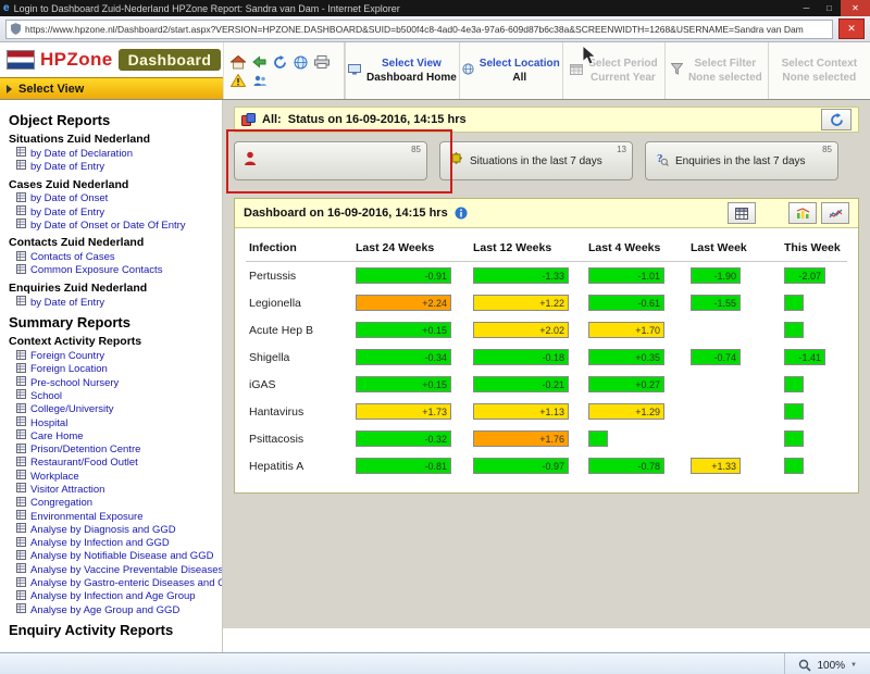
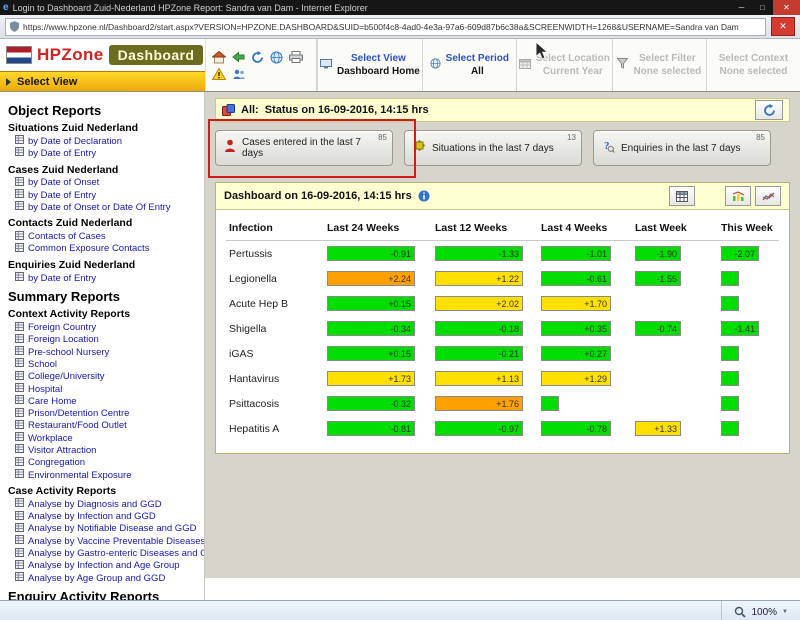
  e
  Login to Dashboard Zuid-Nederland HPZone Report: Sandra van Dam - Internet Explorer
  ─
  □
  ✕
  https://www.hpzone.nl/Dashboard2/start.aspx?VERSION=HPZONE.DASHBOARD&SUID=b500f4c8-4ad0-4e3a-97a6-609d87b6c38a&SCREENWIDTH=1268&USERNAME=Sandra van Dam
  ✕
  HPZone
  Dashboard
  Select View
  Select View
  Dashboard Home
- Select Location
+ Select Period
  All
- Select Period
+ Select Location
  Current Year
  Select Filter
  None selected
  Select Context
  None selected
  Object Reports
  Situations Zuid Nederland
  by Date of Declaration
  by Date of Entry
  Cases Zuid Nederland
  by Date of Onset
  by Date of Entry
  by Date of Onset or Date Of Entry
  Contacts Zuid Nederland
  Contacts of Cases
  Common Exposure Contacts
  Enquiries Zuid Nederland
  by Date of Entry
  Summary Reports
  Context Activity Reports
  Foreign Country
  Foreign Location
  Pre-school Nursery
  School
  College/University
  Hospital
  Care Home
  Prison/Detention Centre
  Restaurant/Food Outlet
  Workplace
  Visitor Attraction
  Congregation
  Environmental Exposure
+ Case Activity Reports
  Analyse by Diagnosis and GGD
  Analyse by Infection and GGD
  Analyse by Notifiable Disease and GGD
  Analyse by Vaccine Preventable Diseases
  Analyse by Gastro-enteric Diseases and G
  Analyse by Infection and Age Group
  Analyse by Age Group and GGD
  Enquiry Activity Reports
  All:
  Status on 16-09-2016, 14:15 hrs
+ Cases entered in the last 7 days
  85
  Situations in the last 7 days
  13
  ?
  Enquiries in the last 7 days
  85
  Dashboard on 16-09-2016, 14:15 hrs
  Infection	Last 24 Weeks	Last 12 Weeks	Last 4 Weeks	Last Week	This Week
  Pertussis	-0.91	-1.33	-1.01	-1.90	-2.07
  Legionella	+2.24	+1.22	-0.61	-1.55
  Acute Hep B	+0.15	+2.02	+1.70
  Shigella	-0.34	-0.18	+0.35	-0.74	-1.41
  iGAS	+0.15	-0.21	+0.27
  Hantavirus	+1.73	+1.13	+1.29
  Psittacosis	-0.32	+1.76
  Hepatitis A	-0.81	-0.97	-0.78	+1.33
  100%
